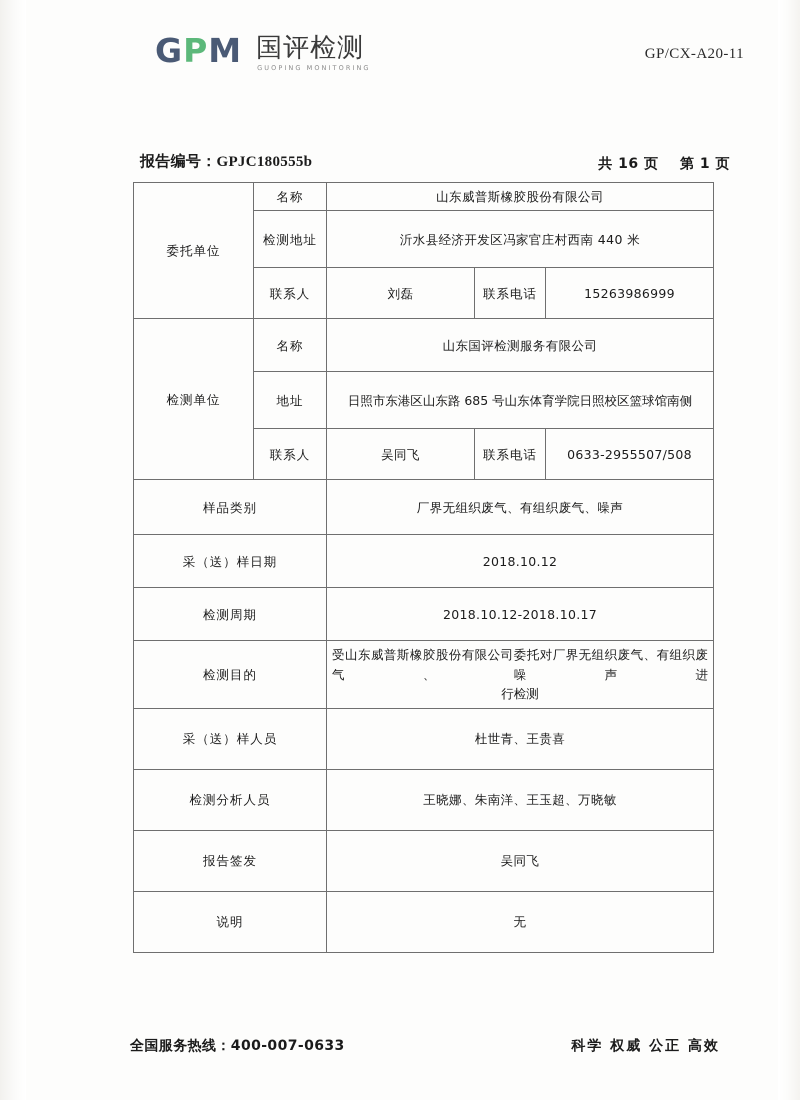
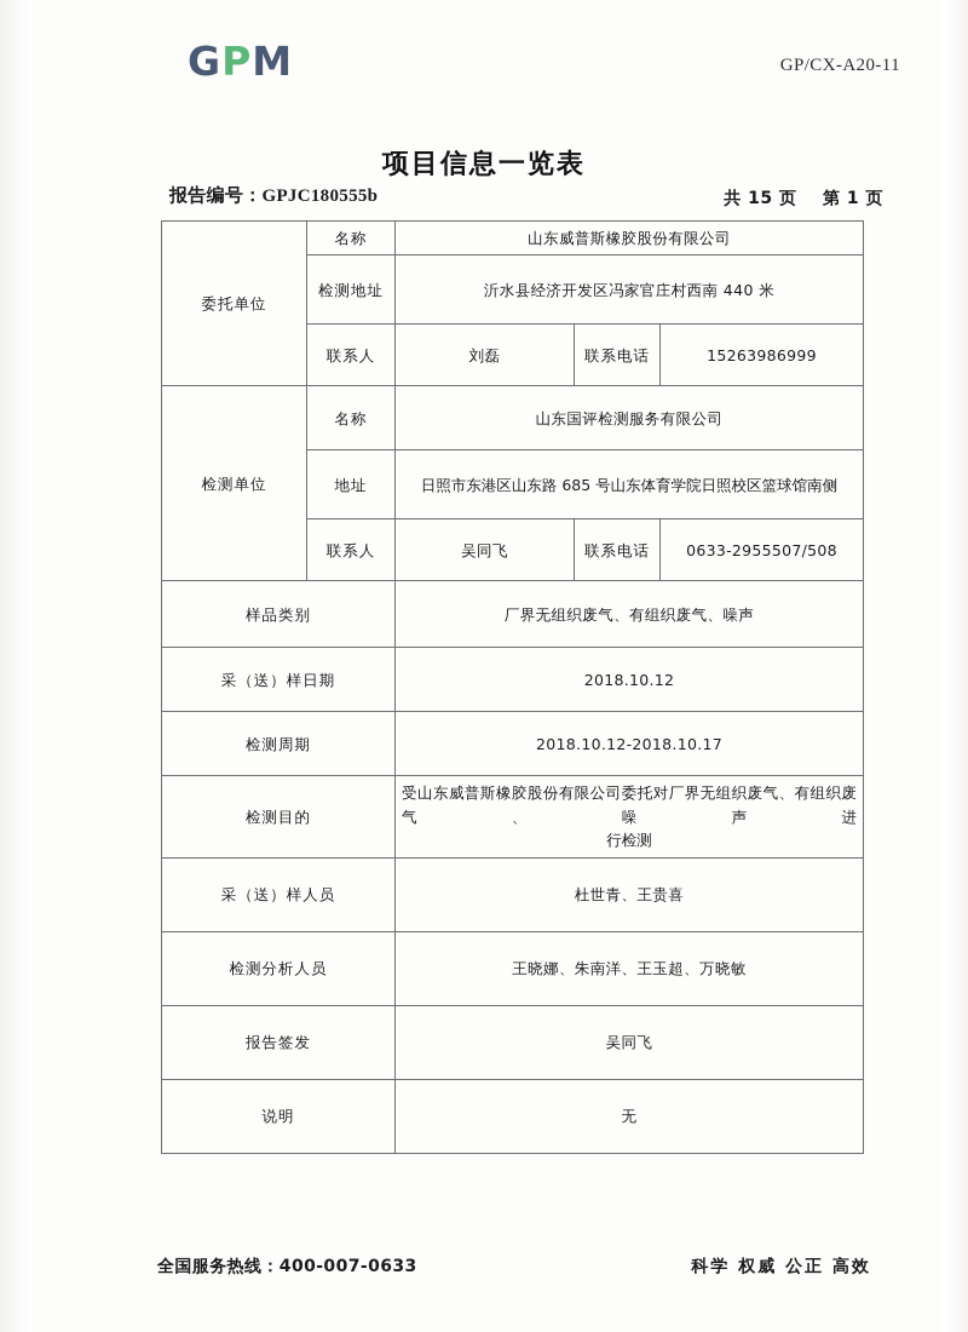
  G
  P
  M
- 国评检测
- GUOPING MONITORING
  GP/CX-A20-11
+ 项目信息一览表
  报告编号：GPJC180555b
- 共 16 页 第 1 页
+ 共 15 页 第 1 页
  委托单位	名称	山东威普斯橡胶股份有限公司
  检测地址	沂水县经济开发区冯家官庄村西南 440 米
  联系人	刘磊	联系电话	15263986999
  检测单位	名称	山东国评检测服务有限公司
  地址	日照市东港区山东路 685 号山东体育学院日照校区篮球馆南侧
  联系人	吴同飞	联系电话	0633-2955507/508
  样品类别	厂界无组织废气、有组织废气、噪声
  采（送）样日期	2018.10.12
  检测周期	2018.10.12-2018.10.17
  检测目的	受山东威普斯橡胶股份有限公司委托对厂界无组织废气、有组织废气、噪声进 行检测
  采（送）样人员	杜世青、王贵喜
  检测分析人员	王晓娜、朱南洋、王玉超、万晓敏
  报告签发	吴同飞
  说明	无
  全国服务热线：400-007-0633
  科学 权威 公正 高效
